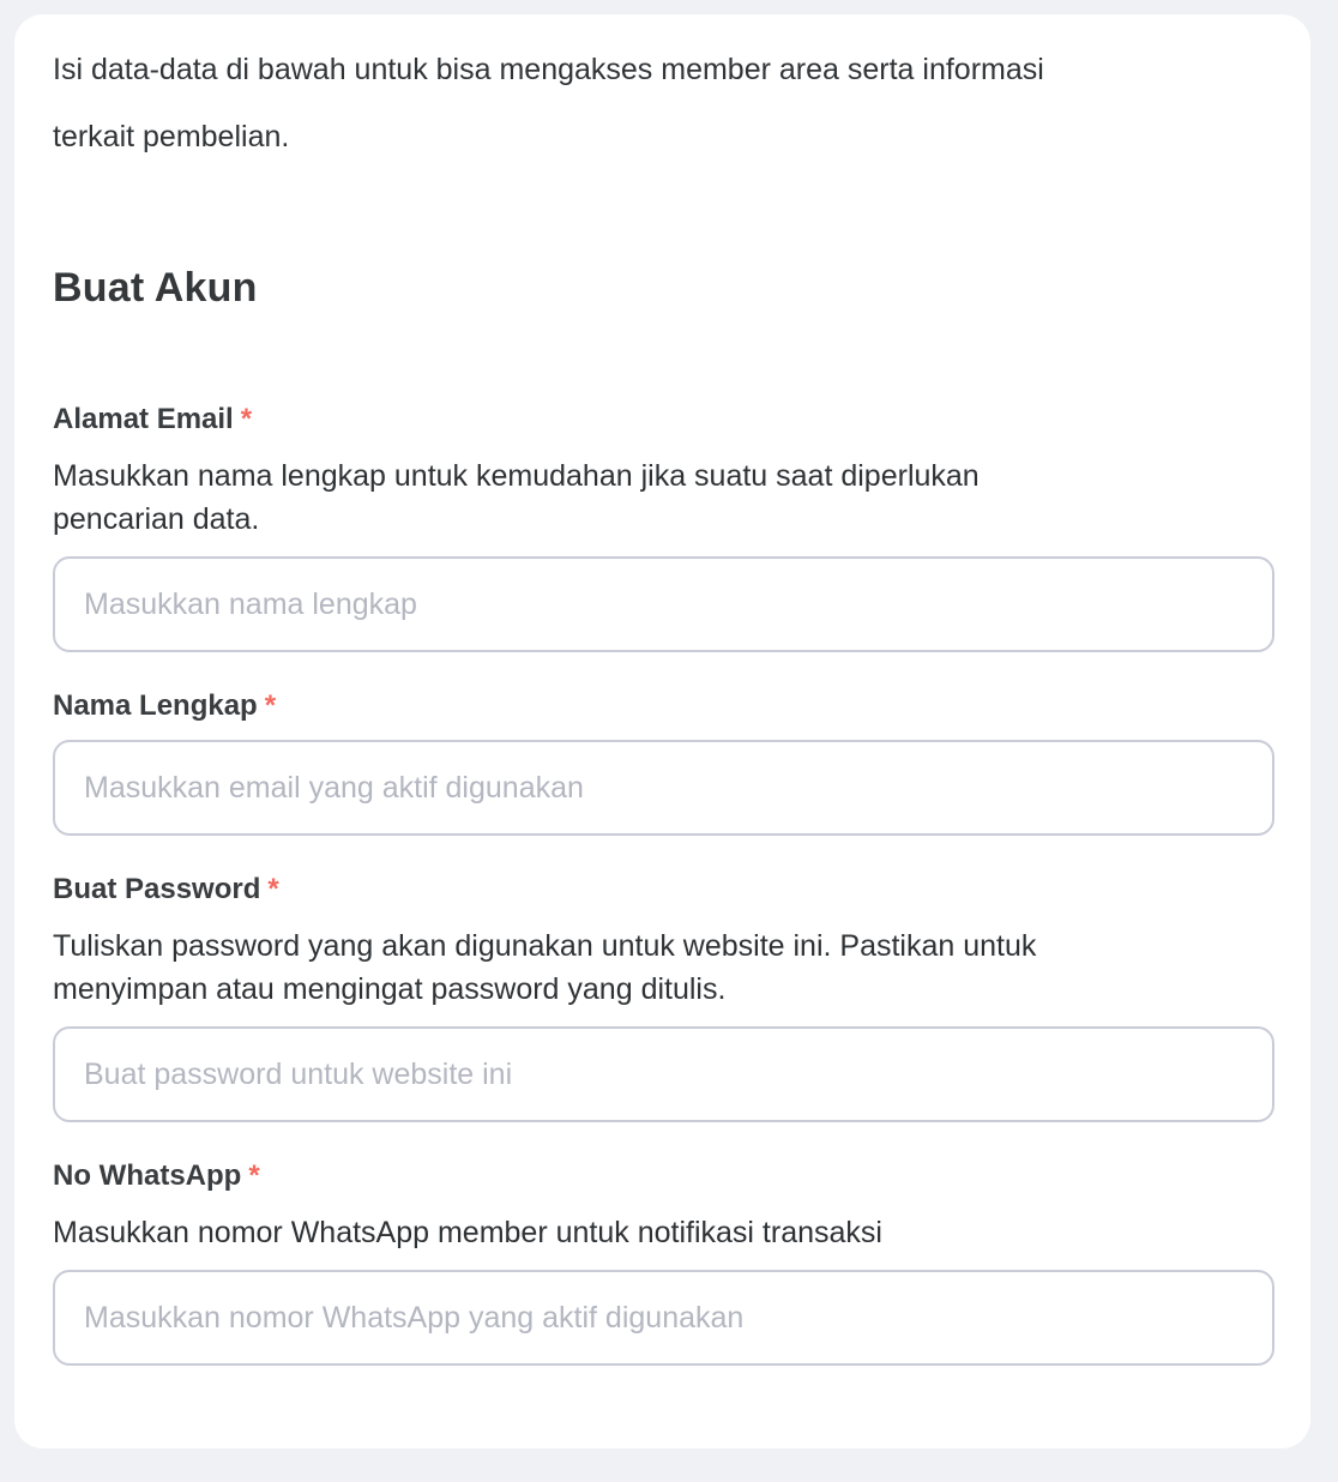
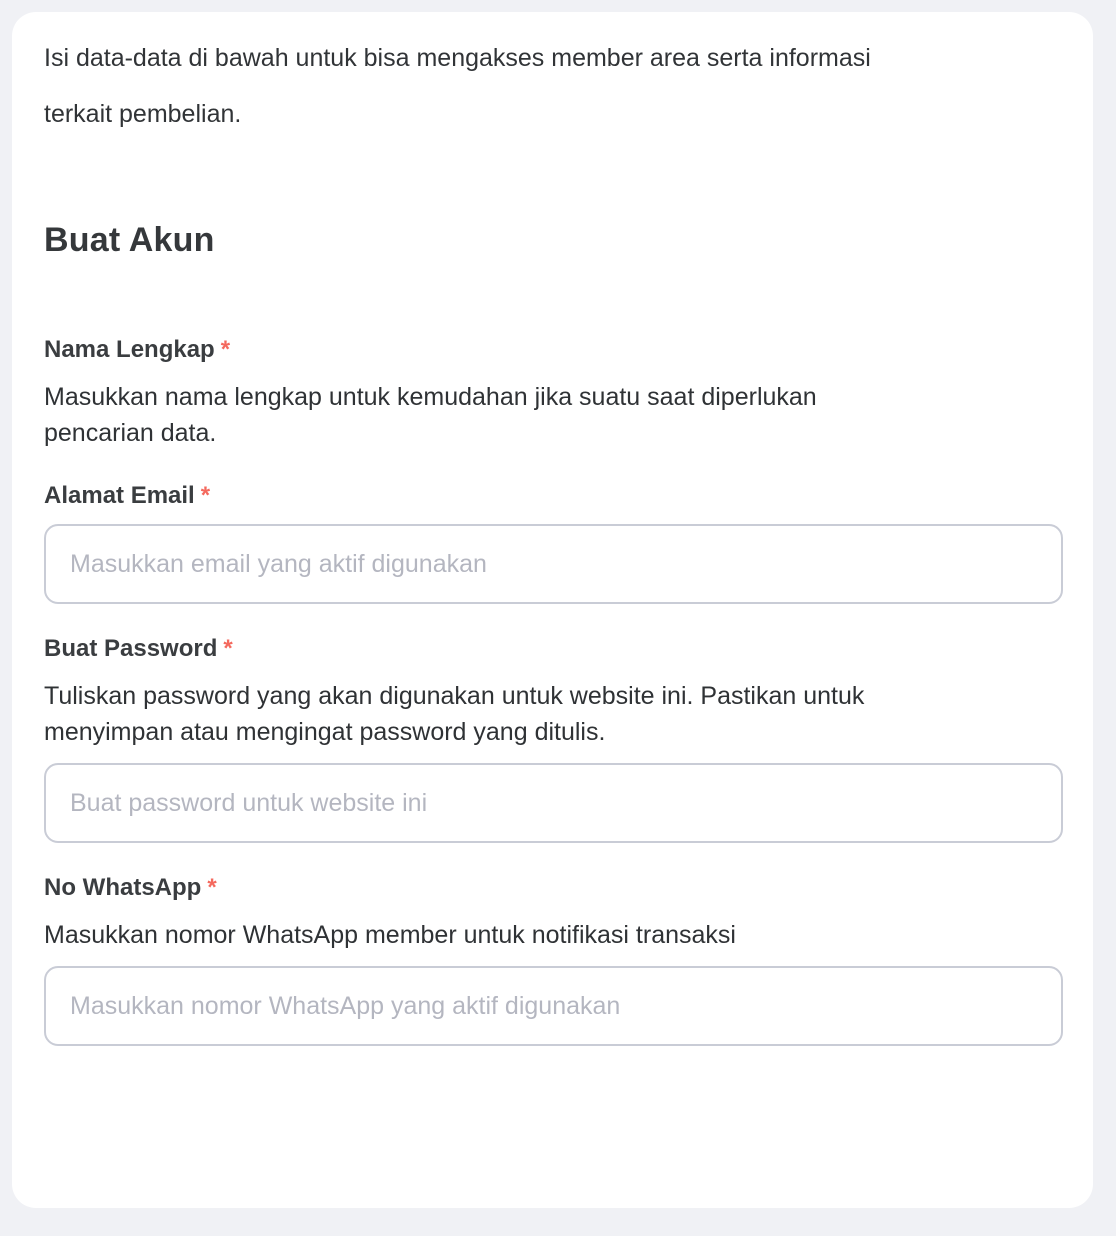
  Isi data-data di bawah untuk bisa mengakses member area serta informasi
  terkait pembelian.
  Buat Akun
- Alamat Email *
+ Nama Lengkap *
  Masukkan nama lengkap untuk kemudahan jika suatu saat diperlukan
  pencarian data.
- Masukkan nama lengkap
- Nama Lengkap *
+ Alamat Email *
  Masukkan email yang aktif digunakan
  Buat Password *
  Tuliskan password yang akan digunakan untuk website ini. Pastikan untuk
  menyimpan atau mengingat password yang ditulis.
  Buat password untuk website ini
  No WhatsApp *
  Masukkan nomor WhatsApp member untuk notifikasi transaksi
  Masukkan nomor WhatsApp yang aktif digunakan
